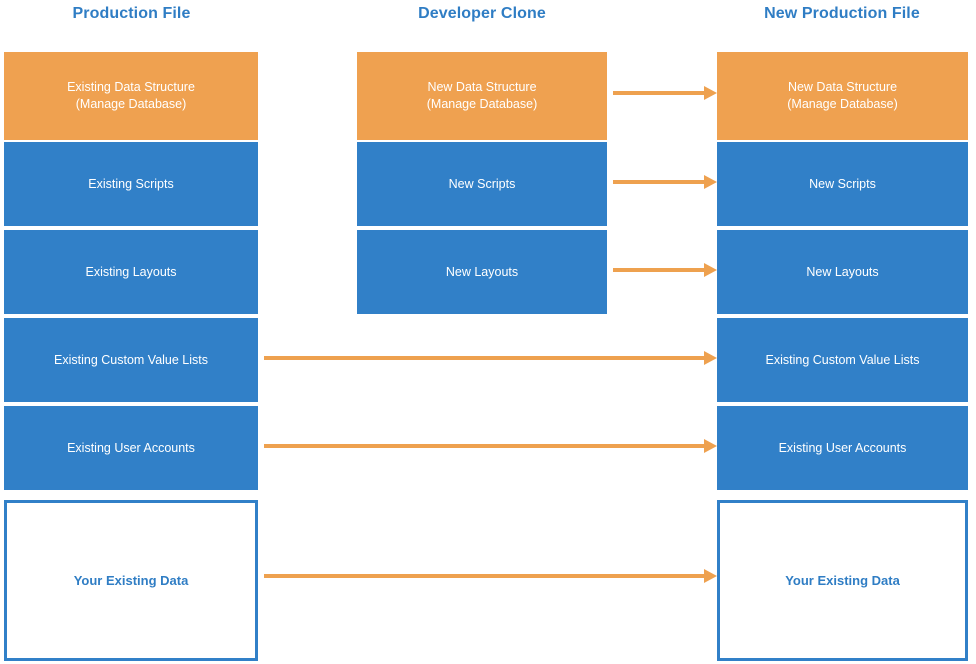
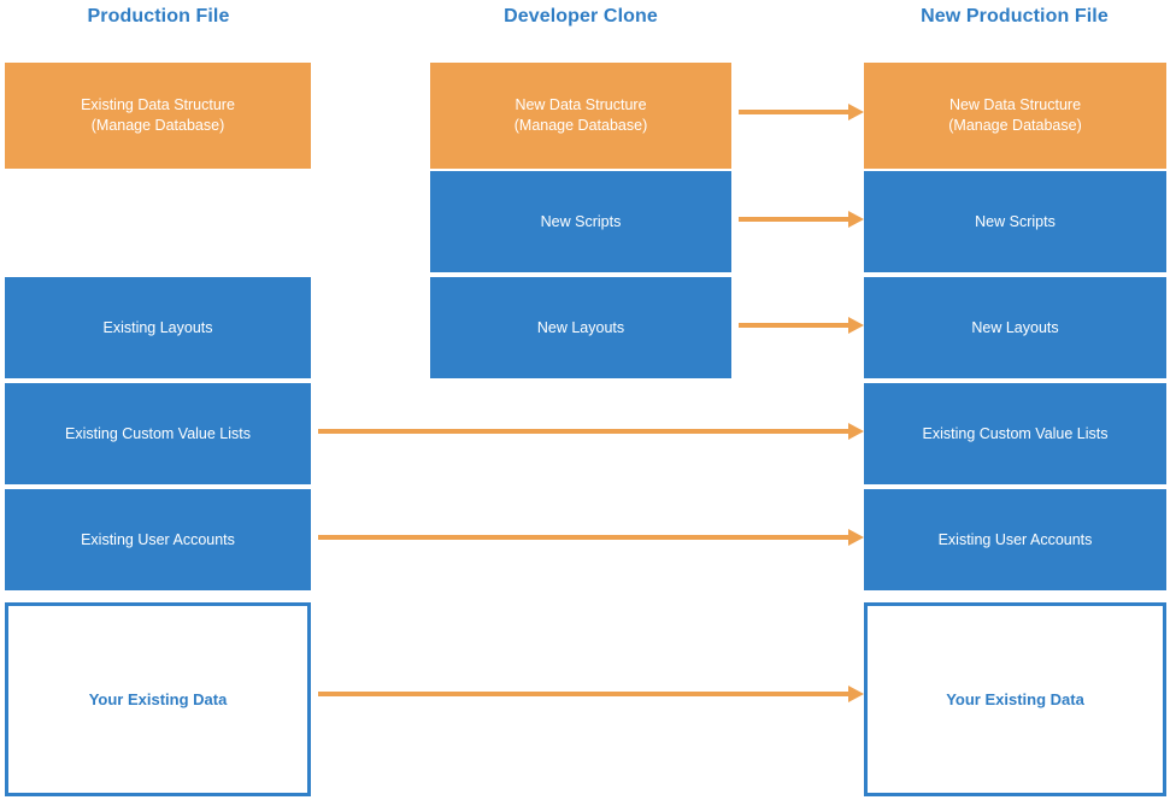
  Production File
  Developer Clone
  New Production File
  Existing Data Structure
  (Manage Database)
- Existing Scripts
  Existing Layouts
  Existing Custom Value Lists
  Existing User Accounts
  Your Existing Data
  New Data Structure
  (Manage Database)
  New Scripts
  New Layouts
  New Data Structure
  (Manage Database)
  New Scripts
  New Layouts
  Existing Custom Value Lists
  Existing User Accounts
  Your Existing Data
